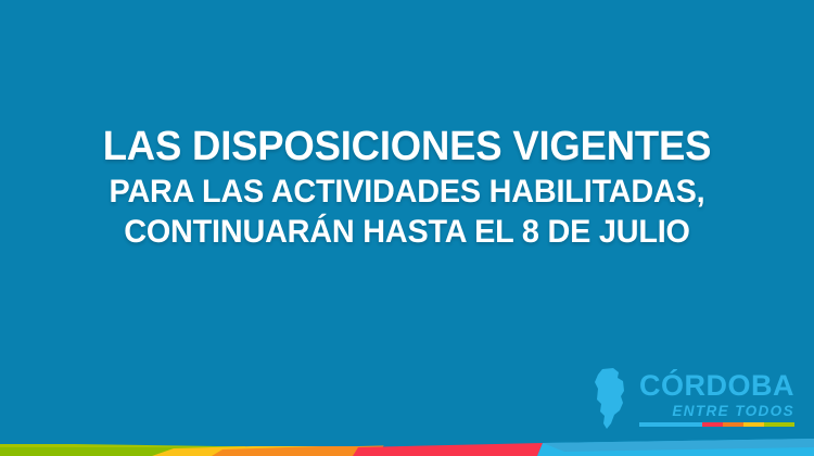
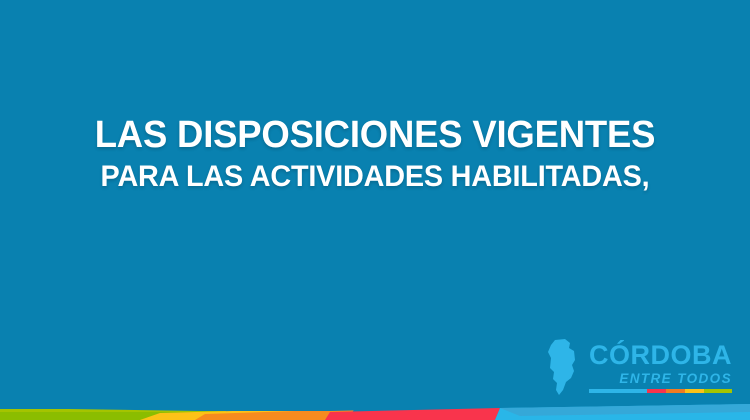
  LAS DISPOSICIONES VIGENTES
  PARA LAS ACTIVIDADES HABILITADAS,
- CONTINUARÁN HASTA EL 8 DE JULIO
  CÓRDOBA
  ENTRE TODOS
